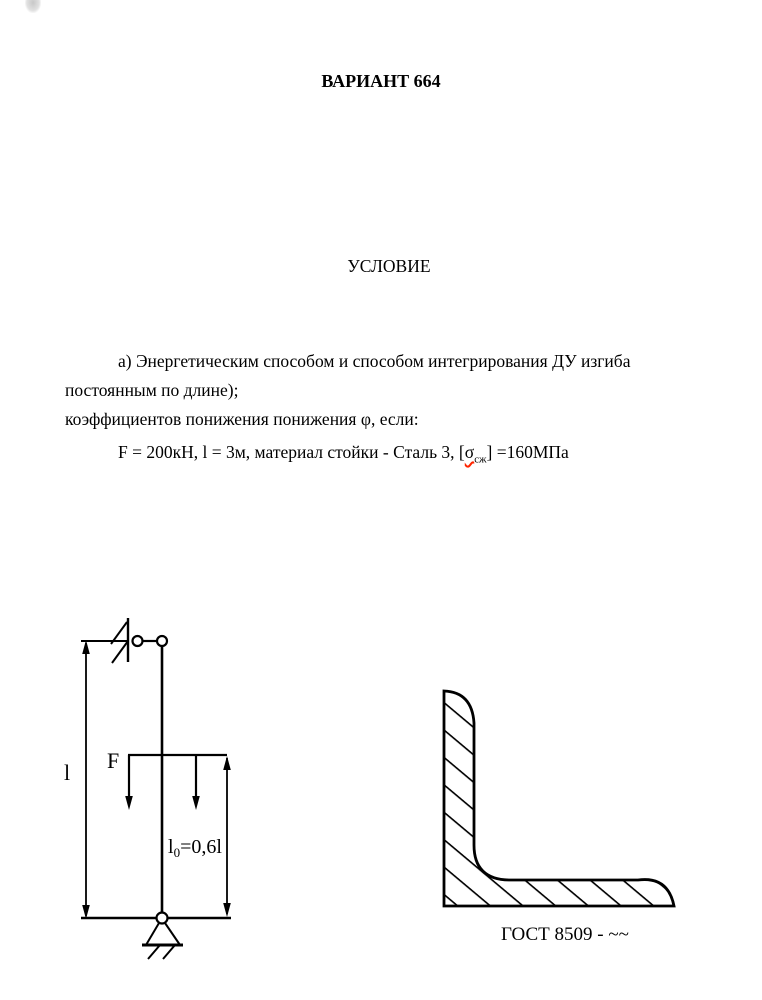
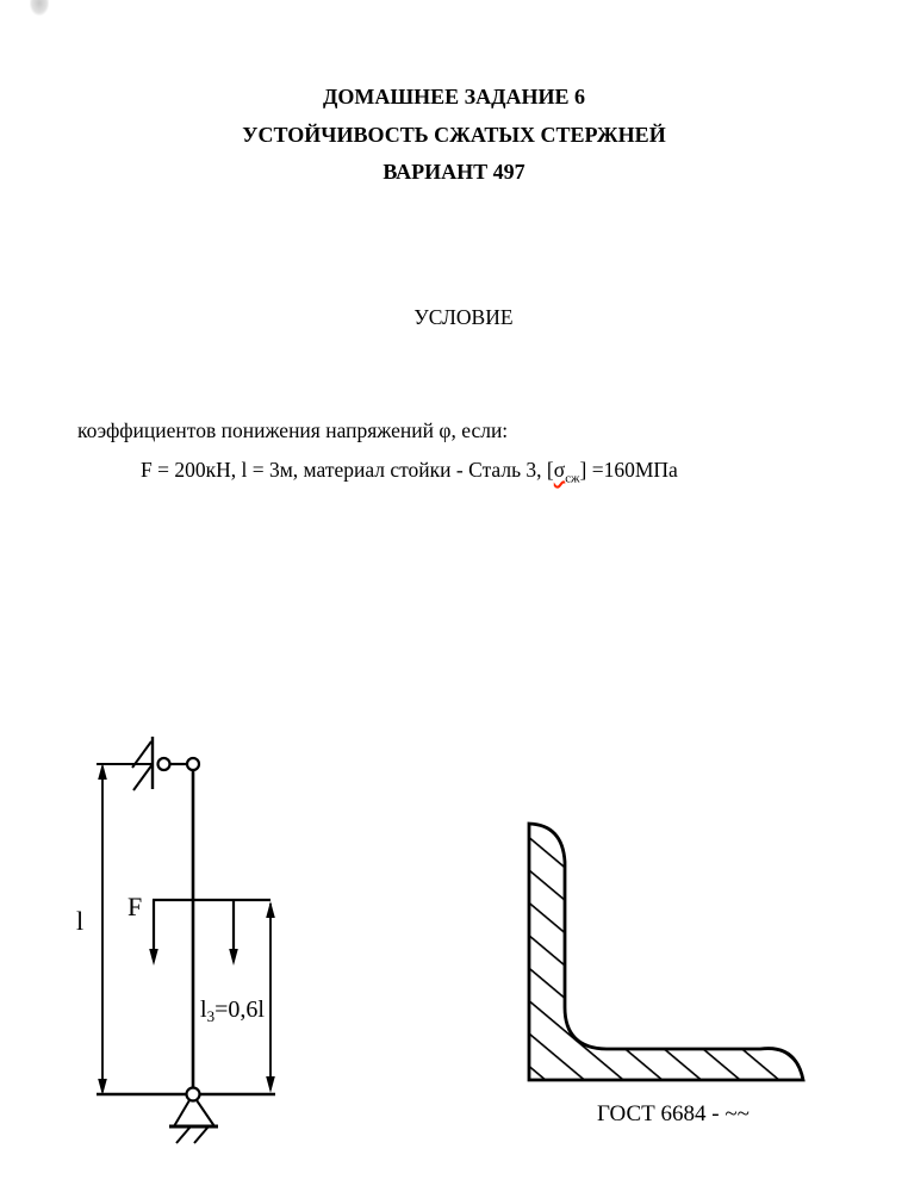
+ ДОМАШНЕЕ ЗАДАНИЕ 6
+ УСТОЙЧИВОСТЬ СЖАТЫХ СТЕРЖНЕЙ
- ВАРИАНТ 664
+ ВАРИАНТ 497
  УСЛОВИЕ
- а) Энергетическим способом и способом интегрирования ДУ изгиба
- постоянным по длине);
- коэффициентов понижения понижения φ, если:
+ коэффициентов понижения напряжений φ, если:
  F = 200кН, l = 3м, материал стойки - Сталь 3, [σсж] =160МПа
  l
  F
- l0=0,6l
+ l3=0,6l
- ГОСТ 8509 - ~~
+ ГОСТ 6684 - ~~
